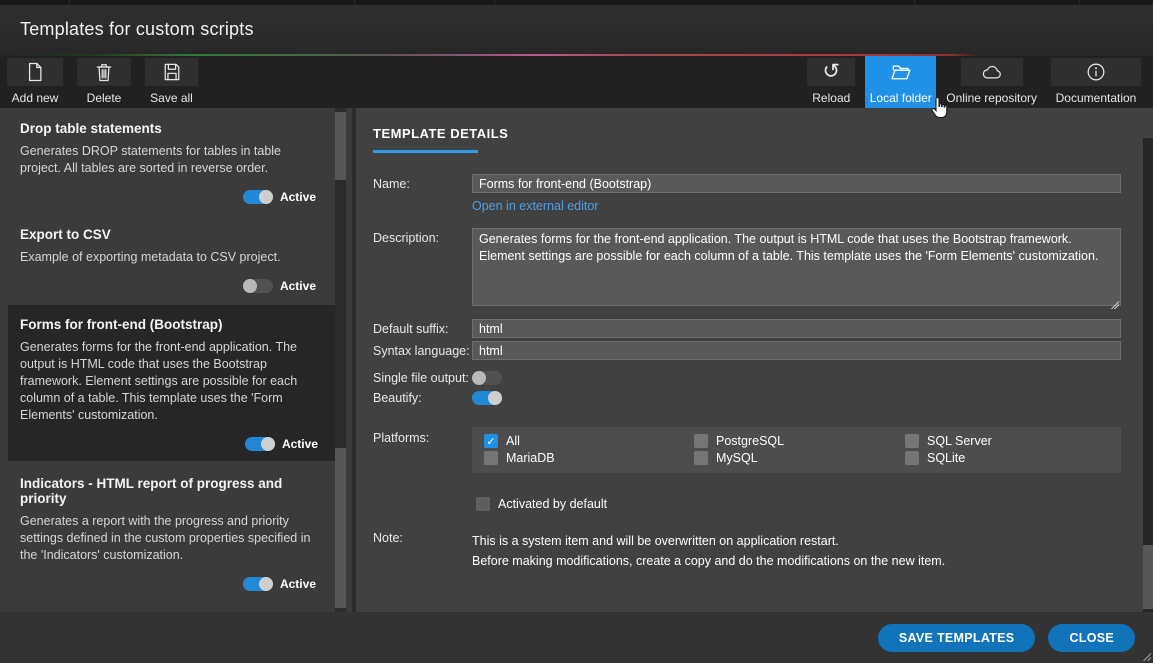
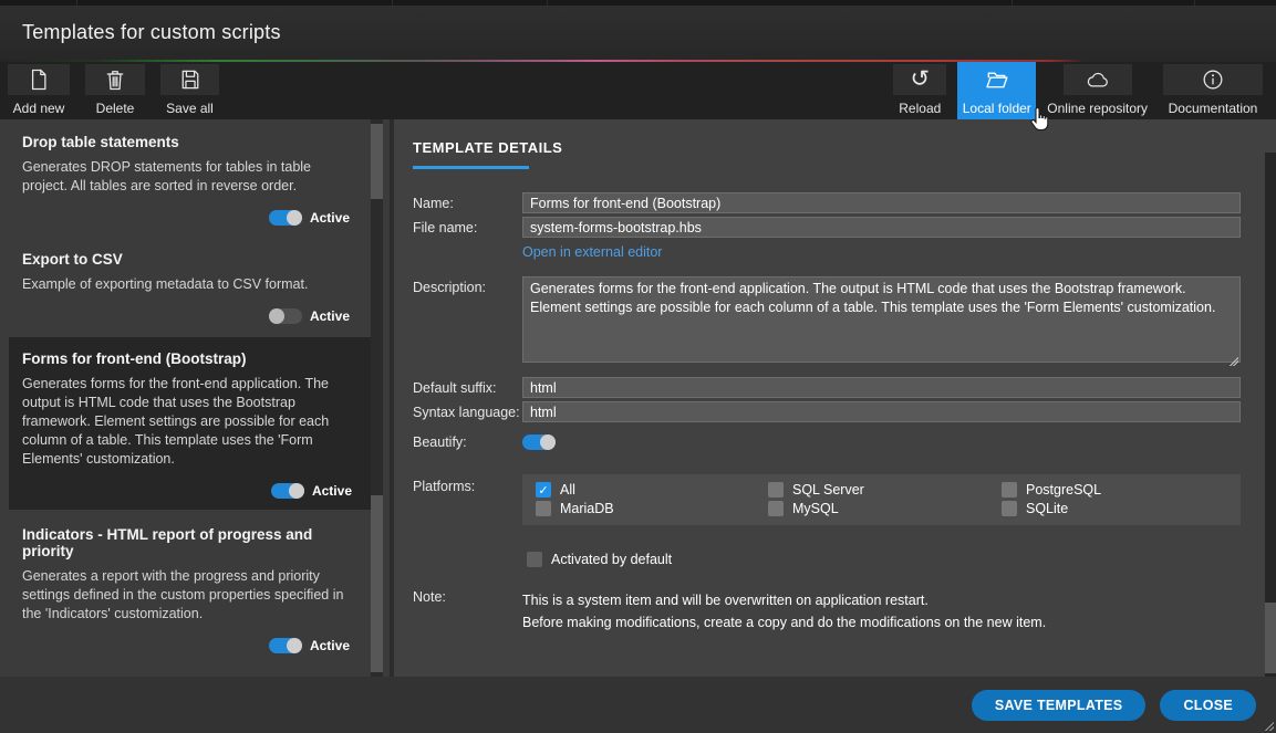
  Templates for custom scripts
  Add new
  Delete
  Save all
  ↺
  Reload
  Local folder
  Online repository
  Documentation
  Drop table statements
  Generates DROP statements for tables in table project. All tables are sorted in reverse order.
  Active
  Export to CSV
- Example of exporting metadata to CSV project.
+ Example of exporting metadata to CSV format.
  Active
  Forms for front-end (Bootstrap)
  Generates forms for the front-end application. The output is HTML code that uses the Bootstrap framework. Element settings are possible for each column of a table. This template uses the 'Form Elements' customization.
  Active
  Indicators - HTML report of progress and priority
  Generates a report with the progress and priority settings defined in the custom properties specified in the 'Indicators' customization.
  Active
  TEMPLATE DETAILS
  Name:
  Forms for front-end (Bootstrap)
+ File name:
+ system-forms-bootstrap.hbs
  Open in external editor
  Description:
  Default suffix:
  html
  Syntax language:
  html
- Single file output:
  Beautify:
  Platforms:
  ✓
  All
  MariaDB
- PostgreSQL
+ SQL Server
  MySQL
- SQL Server
+ PostgreSQL
  SQLite
  Activated by default
  Note:
  This is a system item and will be overwritten on application restart.
  Before making modifications, create a copy and do the modifications on the new item.
  SAVE TEMPLATES
  CLOSE
